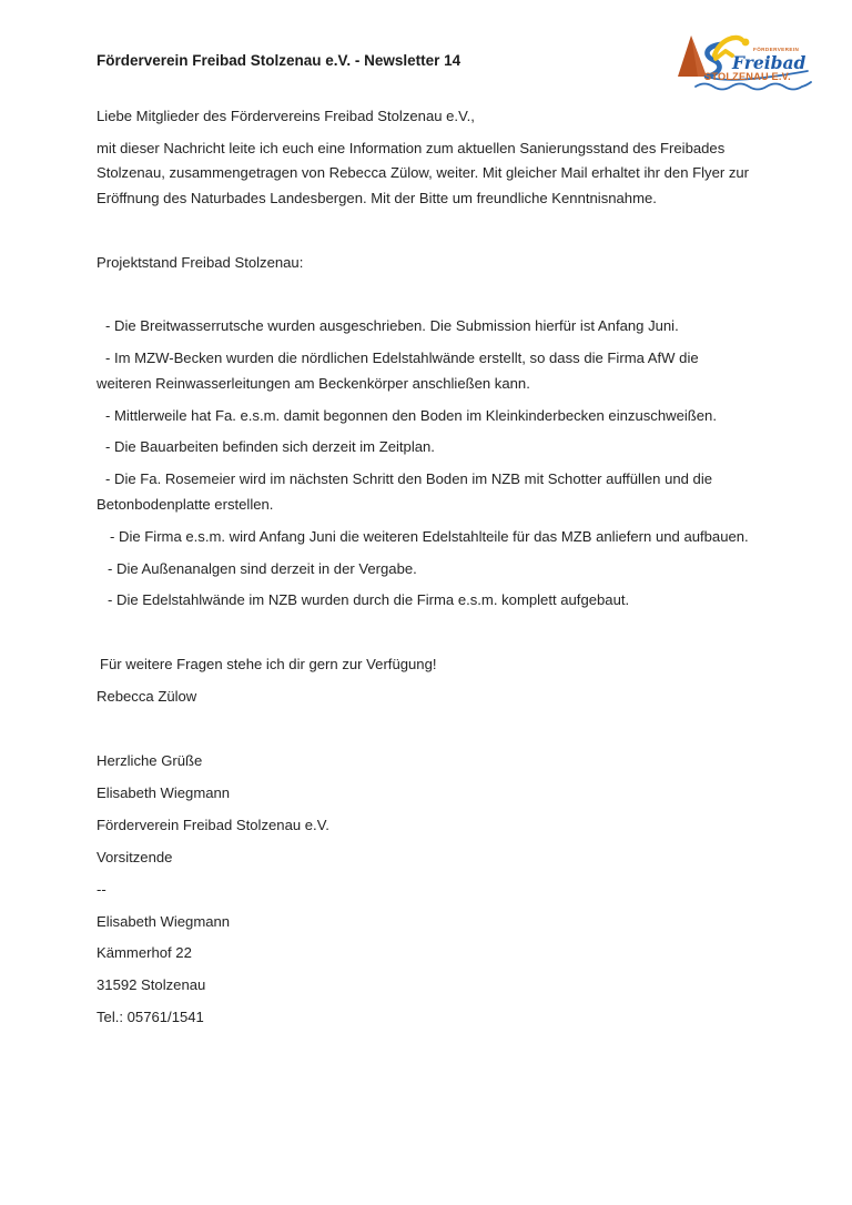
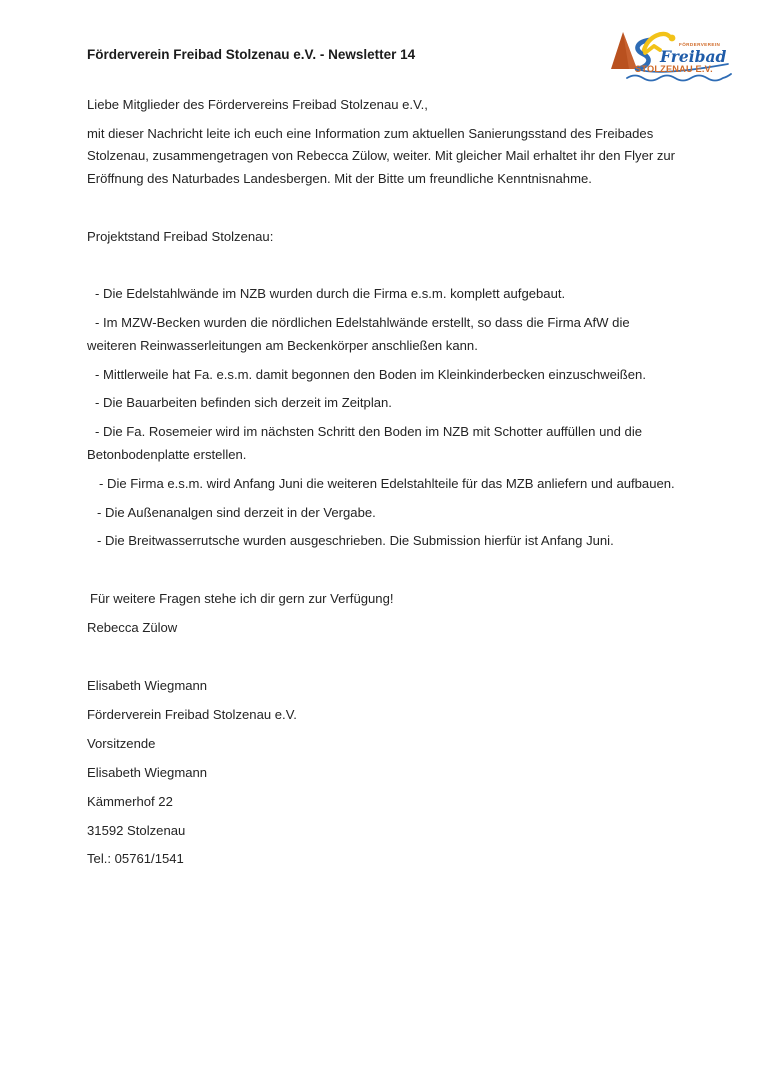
  Freibad
  STOLZENAU E.V.
  Förderverein Freibad Stolzenau e.V. - Newsletter 14
  Liebe Mitglieder des Fördervereins Freibad Stolzenau e.V.,
  mit dieser Nachricht leite ich euch eine Information zum aktuellen Sanierungsstand des Freibades Stolzenau, zusammengetragen von Rebecca Zülow, weiter. Mit gleicher Mail erhaltet ihr den Flyer zur Eröffnung des Naturbades Landesbergen. Mit der Bitte um freundliche Kenntnisnahme.
  Projektstand Freibad Stolzenau:
- - Die Breitwasserrutsche wurden ausgeschrieben. Die Submission hierfür ist Anfang Juni.
+ - Die Edelstahlwände im NZB wurden durch die Firma e.s.m. komplett aufgebaut.
  - Im MZW-Becken wurden die nördlichen Edelstahlwände erstellt, so dass die Firma AfW die weiteren Reinwasserleitungen am Beckenkörper anschließen kann.
  - Mittlerweile hat Fa. e.s.m. damit begonnen den Boden im Kleinkinderbecken einzuschweißen.
  - Die Bauarbeiten befinden sich derzeit im Zeitplan.
  - Die Fa. Rosemeier wird im nächsten Schritt den Boden im NZB mit Schotter auffüllen und die Betonbodenplatte erstellen.
  - Die Firma e.s.m. wird Anfang Juni die weiteren Edelstahlteile für das MZB anliefern und aufbauen.
  - Die Außenanalgen sind derzeit in der Vergabe.
- - Die Edelstahlwände im NZB wurden durch die Firma e.s.m. komplett aufgebaut.
+ - Die Breitwasserrutsche wurden ausgeschrieben. Die Submission hierfür ist Anfang Juni.
  Für weitere Fragen stehe ich dir gern zur Verfügung!
  Rebecca Zülow
- Herzliche Grüße
  Elisabeth Wiegmann
  Förderverein Freibad Stolzenau e.V.
  Vorsitzende
- --
  Elisabeth Wiegmann
  Kämmerhof 22
  31592 Stolzenau
  Tel.: 05761/1541
